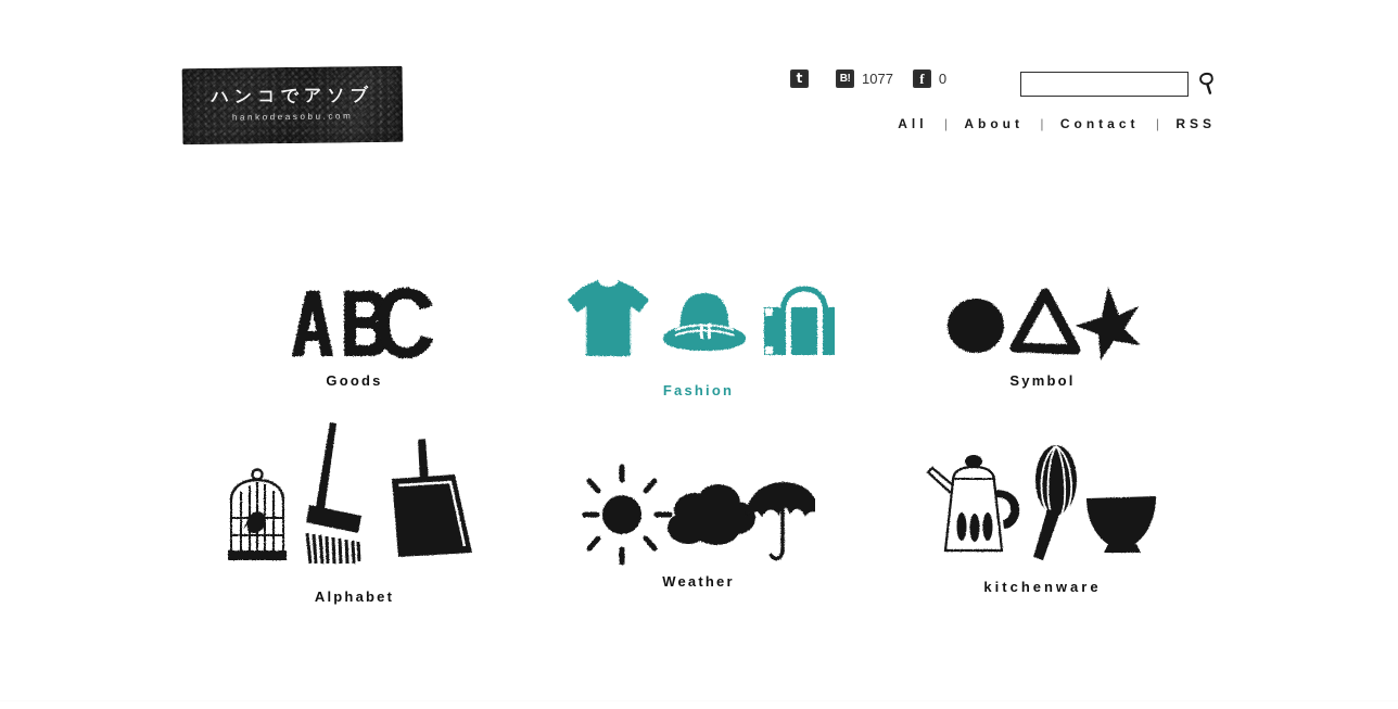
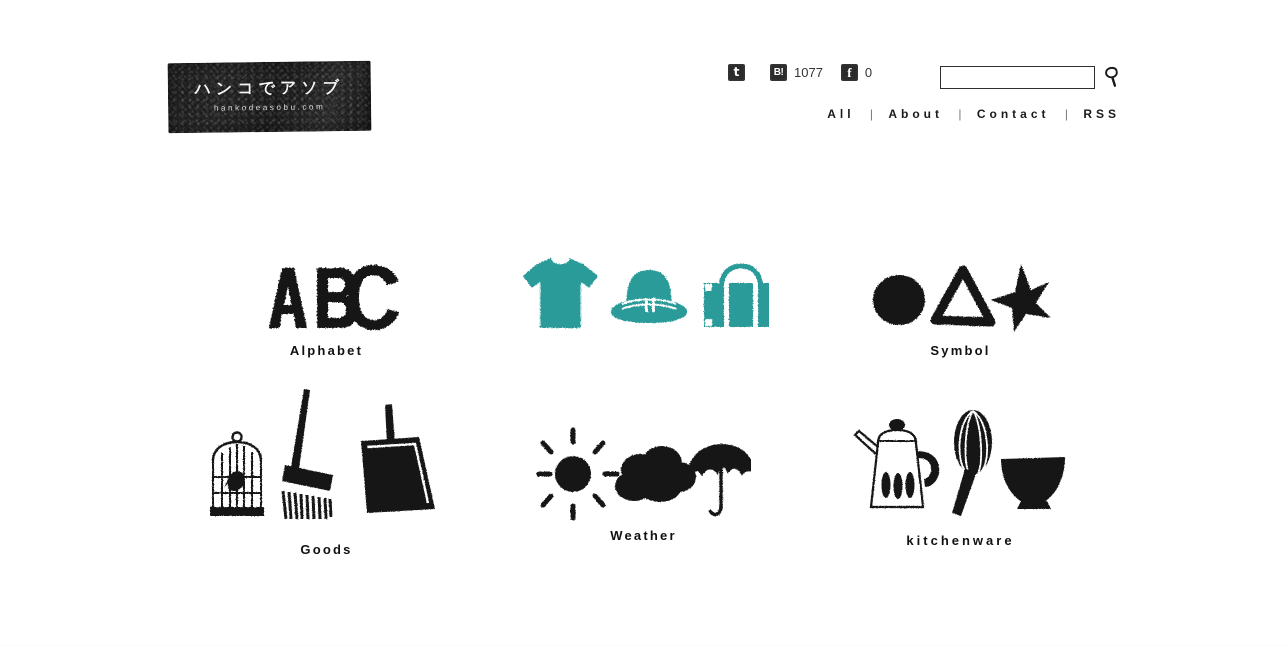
  ハンコでアソブ
  hankodeasobu.com
  t
  B!
  1077
  f
  0
  All | About | Contact | RSS
- Goods
+ Alphabet
- Fashion
  Symbol
- Alphabet
+ Goods
  Weather
  kitchenware
